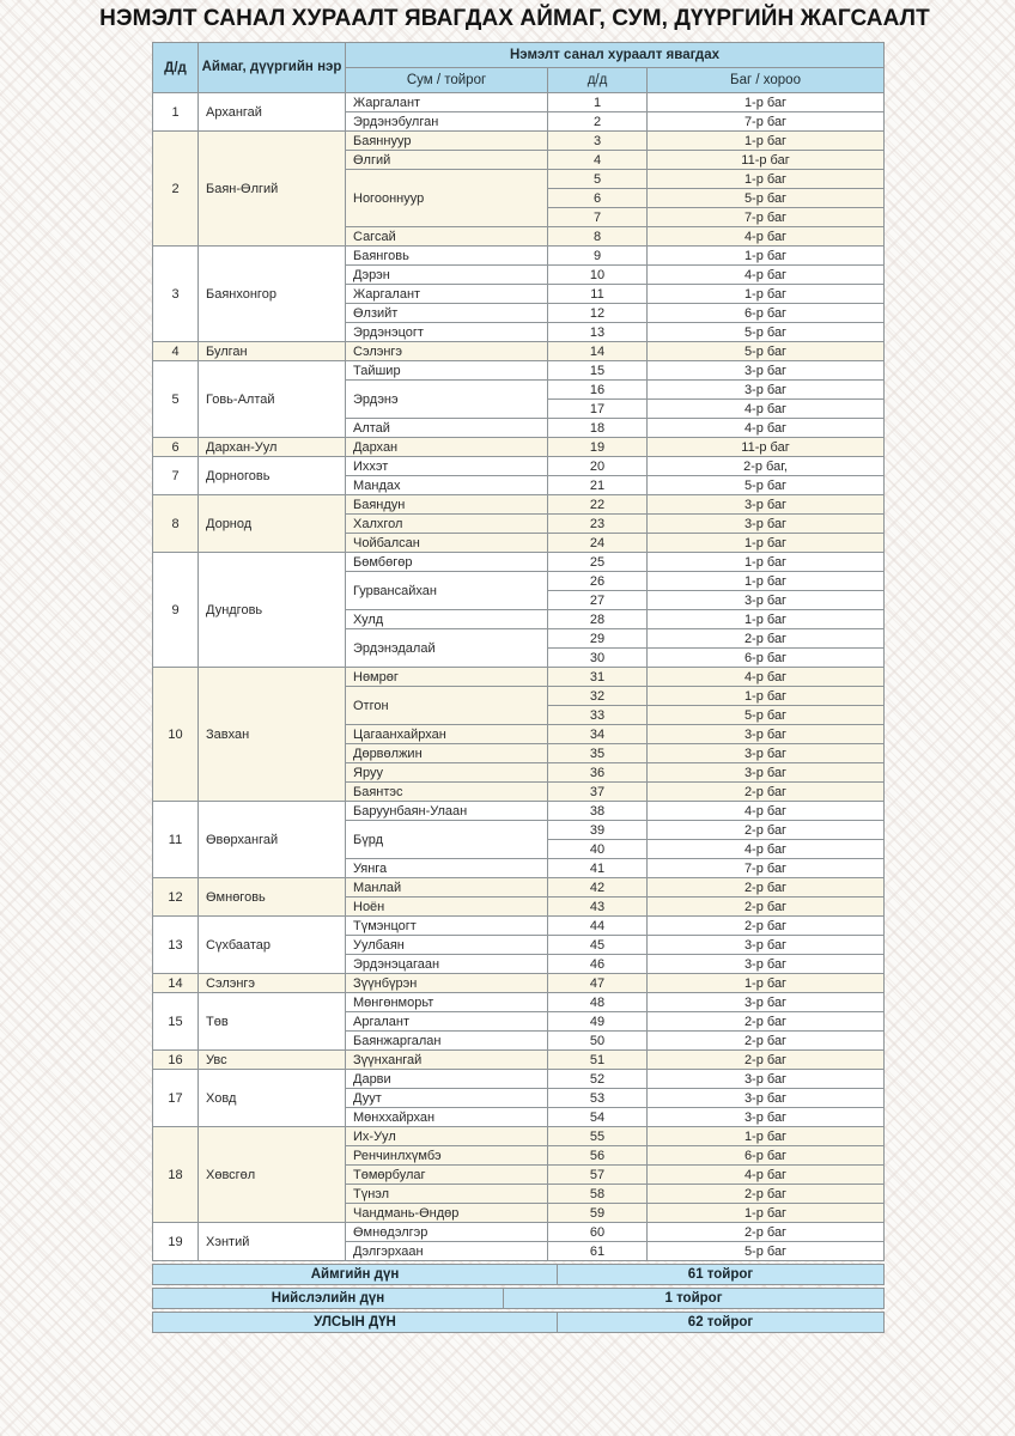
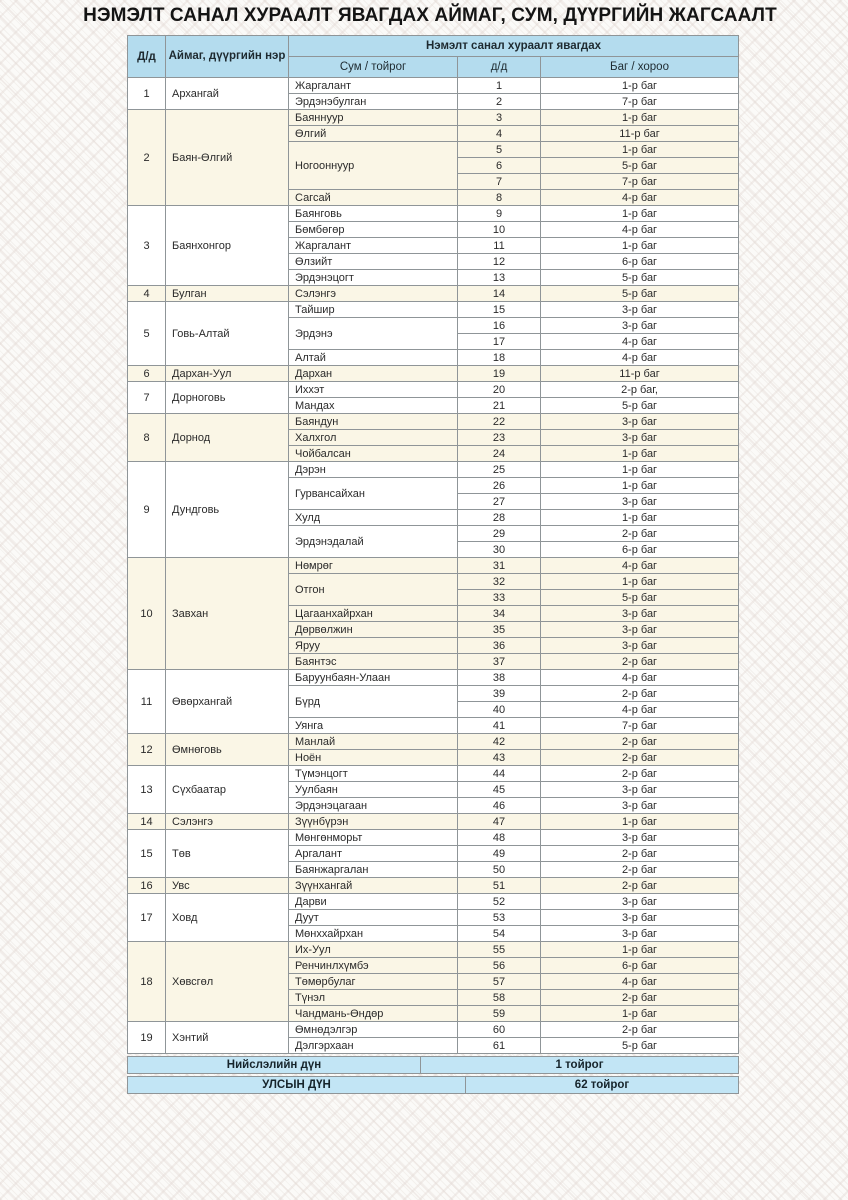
  НЭМЭЛТ САНАЛ ХУРААЛТ ЯВАГДАХ АЙМАГ, СУМ, ДҮҮРГИЙН ЖАГСААЛТ
  Д/д	Аймаг, дүүргийн нэр	Нэмэлт санал хураалт явагдах
  Сум / тойрог	д/д	Баг / хороо
  1	Архангай	Жаргалант	1	1-р баг
  Эрдэнэбулган	2	7-р баг
  2	Баян-Өлгий	Баяннуур	3	1-р баг
  Өлгий	4	11-р баг
  Ногооннуур	5	1-р баг
  6	5-р баг
  7	7-р баг
  Сагсай	8	4-р баг
  3	Баянхонгор	Баянговь	9	1-р баг
- Дэрэн	10	4-р баг
+ Бөмбөгөр	10	4-р баг
  Жаргалант	11	1-р баг
  Өлзийт	12	6-р баг
  Эрдэнэцогт	13	5-р баг
  4	Булган	Сэлэнгэ	14	5-р баг
  5	Говь-Алтай	Тайшир	15	3-р баг
  Эрдэнэ	16	3-р баг
  17	4-р баг
  Алтай	18	4-р баг
  6	Дархан-Уул	Дархан	19	11-р баг
  7	Дорноговь	Иххэт	20	2-р баг,
  Мандах	21	5-р баг
  8	Дорнод	Баяндун	22	3-р баг
  Халхгол	23	3-р баг
  Чойбалсан	24	1-р баг
- 9	Дундговь	Бөмбөгөр	25	1-р баг
+ 9	Дундговь	Дэрэн	25	1-р баг
  Гурвансайхан	26	1-р баг
  27	3-р баг
  Хулд	28	1-р баг
  Эрдэнэдалай	29	2-р баг
  30	6-р баг
  10	Завхан	Нөмрөг	31	4-р баг
  Отгон	32	1-р баг
  33	5-р баг
  Цагаанхайрхан	34	3-р баг
  Дөрвөлжин	35	3-р баг
  Яруу	36	3-р баг
  Баянтэс	37	2-р баг
  11	Өвөрхангай	Баруунбаян-Улаан	38	4-р баг
  Бүрд	39	2-р баг
  40	4-р баг
  Уянга	41	7-р баг
  12	Өмнөговь	Манлай	42	2-р баг
  Ноён	43	2-р баг
  13	Сүхбаатар	Түмэнцогт	44	2-р баг
  Уулбаян	45	3-р баг
  Эрдэнэцагаан	46	3-р баг
  14	Сэлэнгэ	Зүүнбүрэн	47	1-р баг
  15	Төв	Мөнгөнморьт	48	3-р баг
  Аргалант	49	2-р баг
  Баянжаргалан	50	2-р баг
  16	Увс	Зүүнхангай	51	2-р баг
  17	Ховд	Дарви	52	3-р баг
  Дуут	53	3-р баг
  Мөнххайрхан	54	3-р баг
  18	Хөвсгөл	Их-Уул	55	1-р баг
  Ренчинлхүмбэ	56	6-р баг
  Төмөрбулаг	57	4-р баг
  Түнэл	58	2-р баг
  Чандмань-Өндөр	59	1-р баг
  19	Хэнтий	Өмнөдэлгэр	60	2-р баг
  Дэлгэрхаан	61	5-р баг
- Аймгийн дүн	61 тойрог
  Нийслэлийн дүн	1 тойрог
  УЛСЫН ДҮН	62 тойрог
